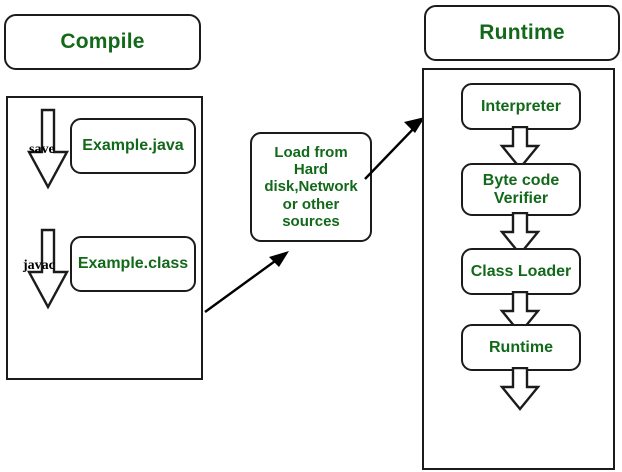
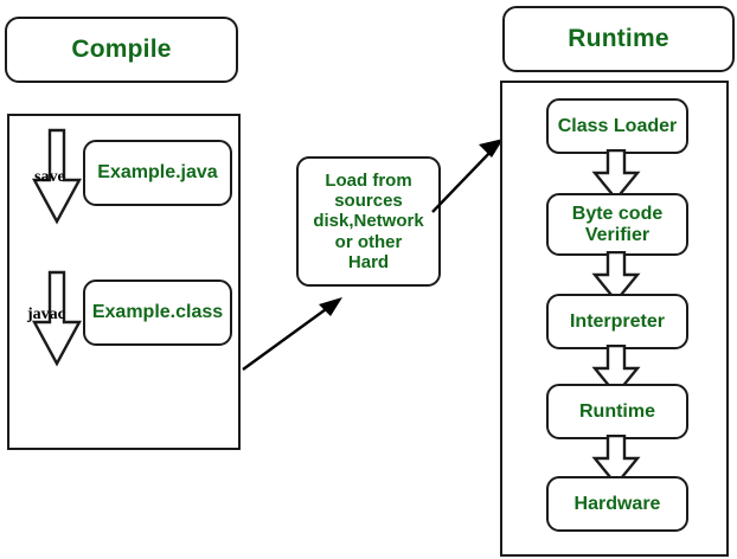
  Compile
  save
  Example.java
  javac
  Example.class
  Load from
- Hard
+ sources
  disk,Network
  or other
- sources
+ Hard
  Runtime
- Interpreter
+ Class Loader
  Byte code
  Verifier
- Class Loader
+ Interpreter
  Runtime
+ Hardware
